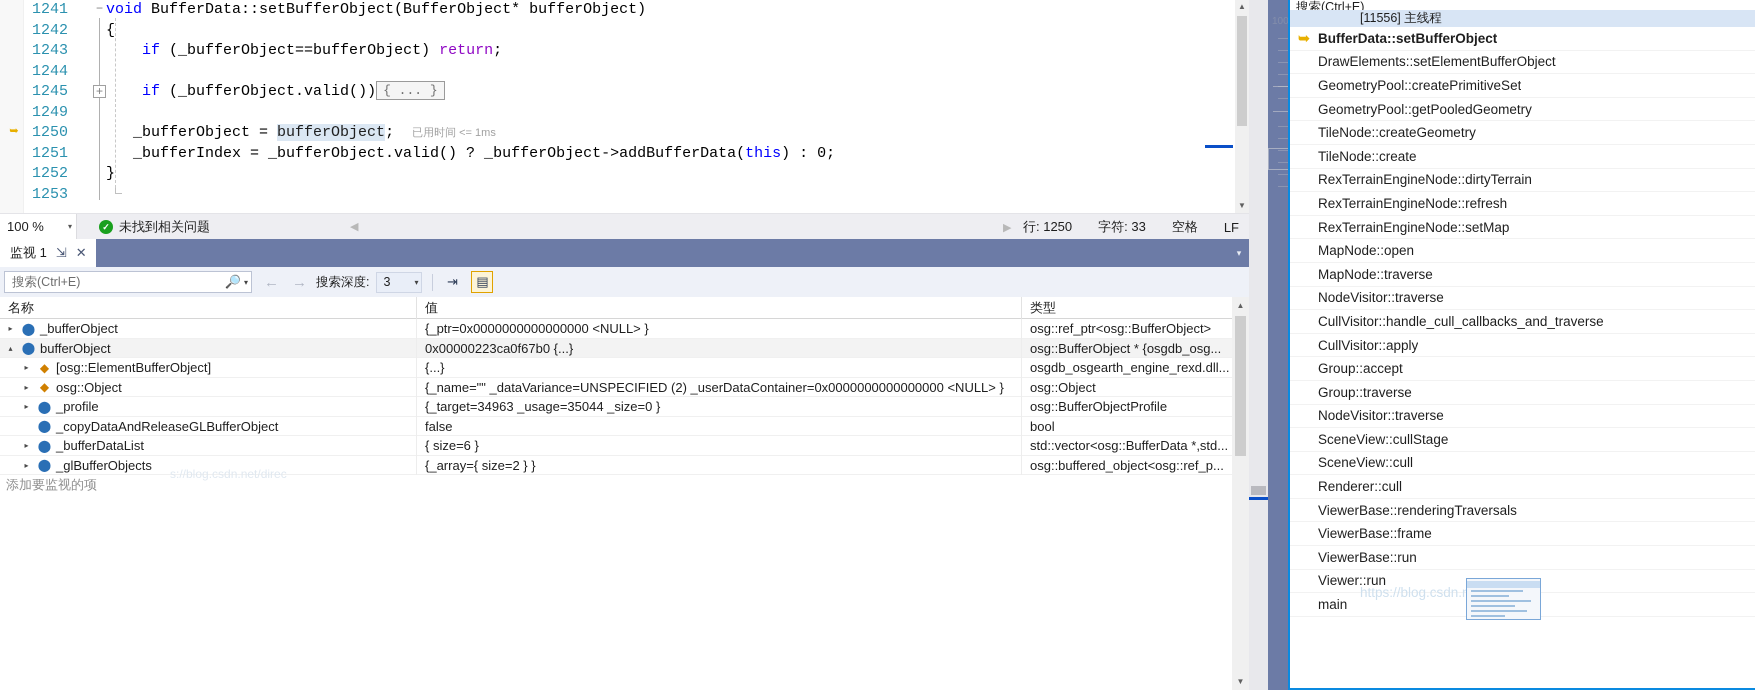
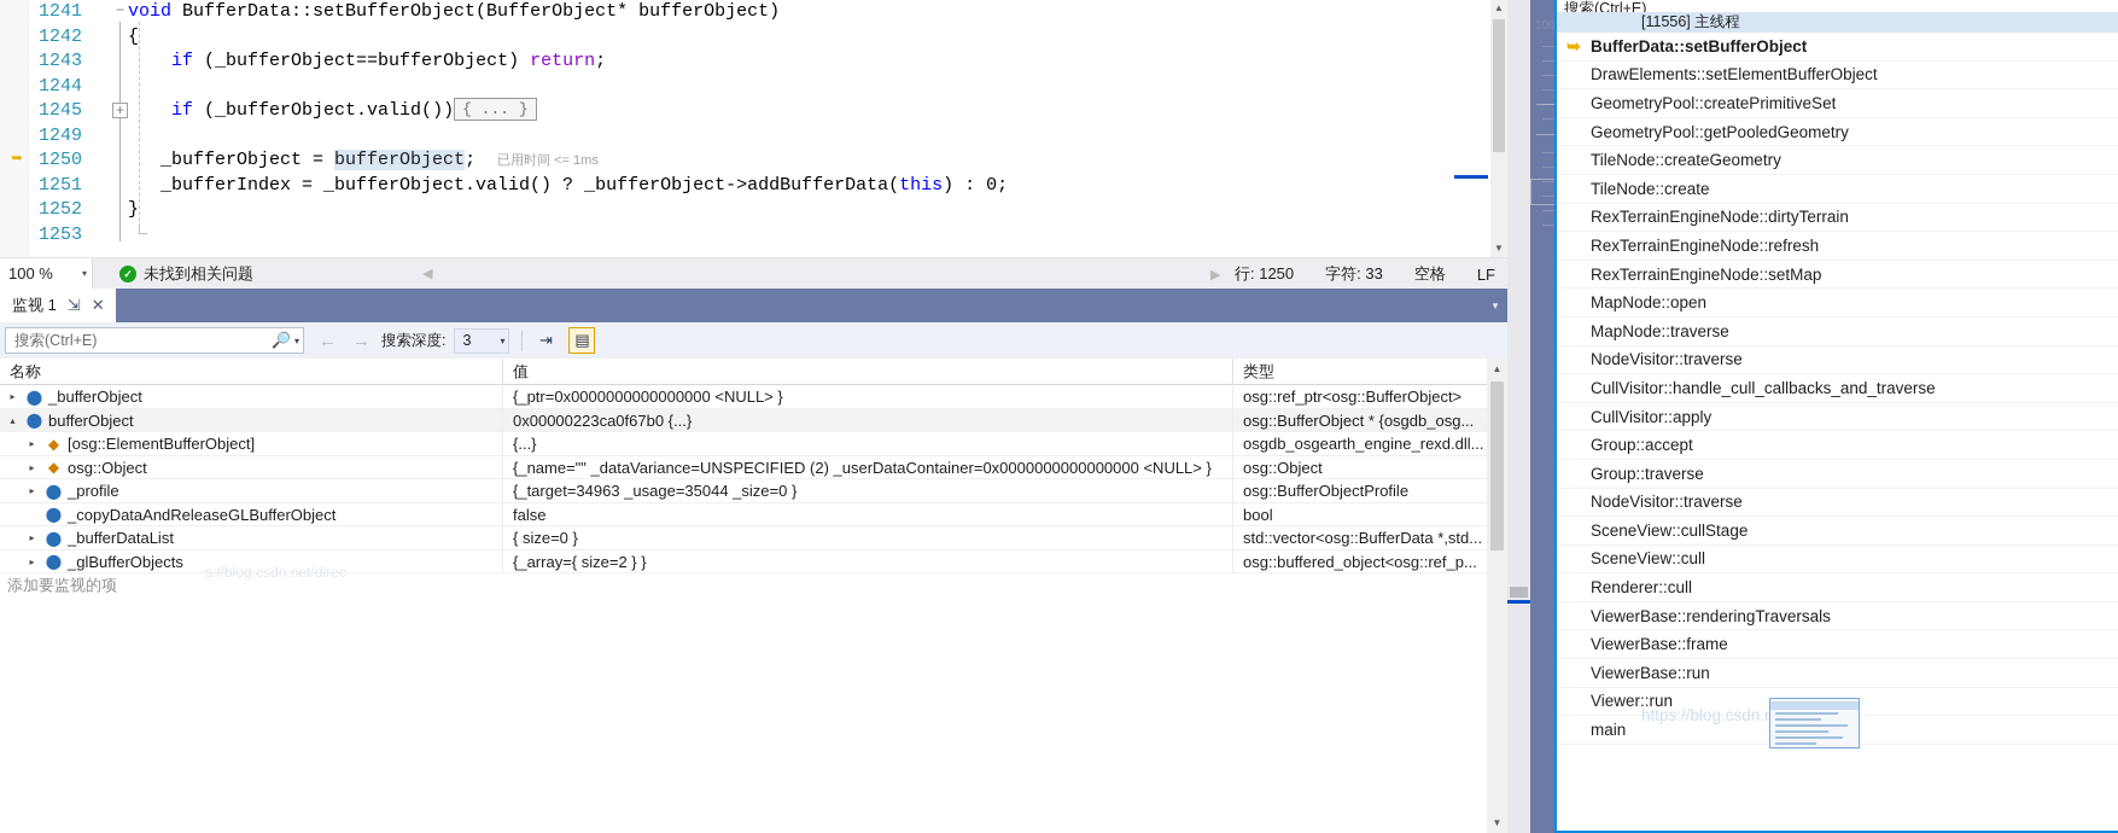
  1241
  −
  void BufferData::setBufferObject(BufferObject* bufferObject)
  1242
  {
  1243
  if (_bufferObject==bufferObject) return;
  1244
  1245
  +
  if (_bufferObject.valid()) { ... }
  1249
  ➥
  1250
  _bufferObject = bufferObject; 已用时间 <= 1ms
  1251
  _bufferIndex = _bufferObject.valid() ? _bufferObject->addBufferData(this) : 0;
  1252
  }
  1253
  ▲
  ▼
  100 %
  ▾
  ✓
  未找到相关问题
  ◀
  ▶
  行: 1250
  字符: 33
  空格
  LF
  监视 1
  ⇲
  ✕
  ▾
  搜索(Ctrl+E)
  ▾
  ←
  →
  搜索深度:
  3
  ▾
  ⇥
  ▤
  名称
  值
  类型
  ▸
  ⬤
  _bufferObject
  {_ptr=0x0000000000000000 <NULL> }
  osg::ref_ptr<osg::BufferObject>
  ▴
  ⬤
  bufferObject
  0x00000223ca0f67b0 {...}
  osg::BufferObject * {osgdb_osg...
  ▸
  ◆
  [osg::ElementBufferObject]
  {...}
  osgdb_osgearth_engine_rexd.dll...
  ▸
  ◆
  osg::Object
  {_name="" _dataVariance=UNSPECIFIED (2) _userDataContainer=0x0000000000000000 <NULL> }
  osg::Object
  ▸
  ⬤
  _profile
  {_target=34963 _usage=35044 _size=0 }
  osg::BufferObjectProfile
  ⬤
  _copyDataAndReleaseGLBufferObject
  false
  bool
  ▸
  ⬤
  _bufferDataList
- { size=6 }
+ { size=0 }
  std::vector<osg::BufferData *,std...
  ▸
  ⬤
  _glBufferObjects
  {_array={ size=2 } }
  osg::buffered_object<osg::ref_p...
  添加要监视的项
  ▲
  ▼
  s://blog.csdn.net/direc
  100
  搜索(Ctrl+E)
  [11556] 主线程
  ➥
  BufferData::setBufferObject
  DrawElements::setElementBufferObject
  GeometryPool::createPrimitiveSet
  GeometryPool::getPooledGeometry
  TileNode::createGeometry
  TileNode::create
  RexTerrainEngineNode::dirtyTerrain
  RexTerrainEngineNode::refresh
  RexTerrainEngineNode::setMap
  MapNode::open
  MapNode::traverse
  NodeVisitor::traverse
  CullVisitor::handle_cull_callbacks_and_traverse
  CullVisitor::apply
  Group::accept
  Group::traverse
  NodeVisitor::traverse
  SceneView::cullStage
  SceneView::cull
  Renderer::cull
  ViewerBase::renderingTraversals
  ViewerBase::frame
  ViewerBase::run
  Viewer::run
  main
